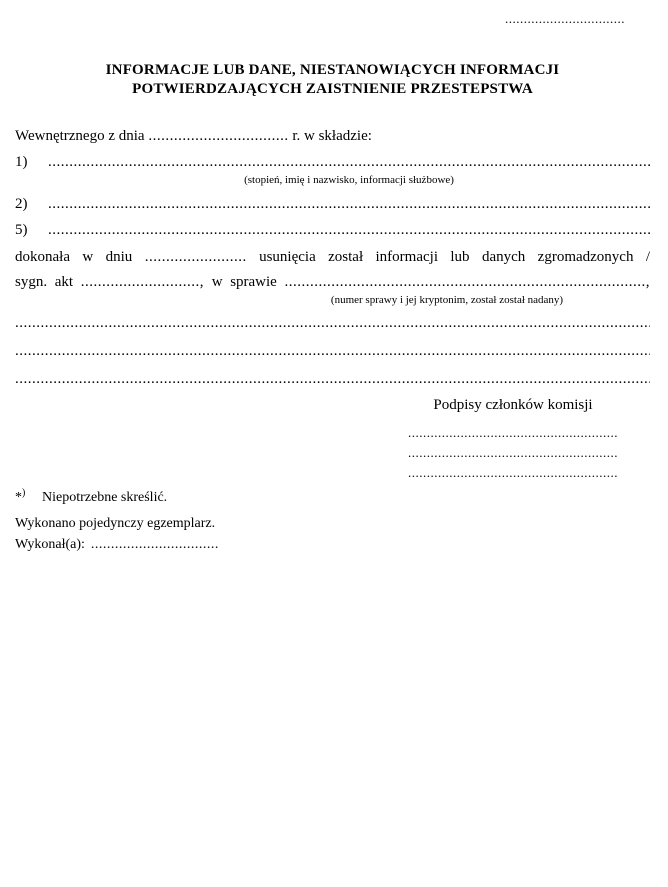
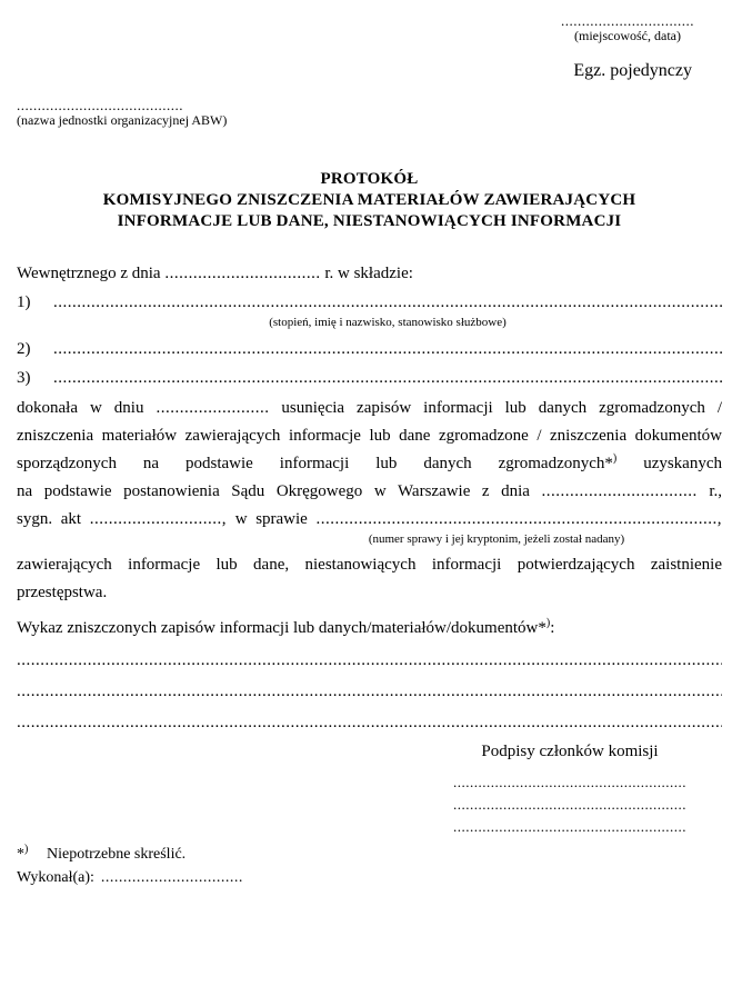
  ................................
+ (miejscowość, data)
+ Egz. pojedynczy
+ ........................................
+ (nazwa jednostki organizacyjnej ABW)
+ PROTOKÓŁ
+ KOMISYJNEGO ZNISZCZENIA MATERIAŁÓW ZAWIERAJĄCYCH
  INFORMACJE LUB DANE, NIESTANOWIĄCYCH INFORMACJI
- POTWIERDZAJĄCYCH ZAISTNIENIE PRZESTEPSTWA
  Wewnętrznego z dnia ................................. r. w składzie:
  1)
  ..............................................................................................................................................
- (stopień, imię i nazwisko, informacji służbowe)
+ (stopień, imię i nazwisko, stanowisko służbowe)
  2)
  ..............................................................................................................................................
- 5)
+ 3)
  ..............................................................................................................................................
- dokonała w dniu ........................ usunięcia został informacji lub danych zgromadzonych /
+ dokonała w dniu ........................ usunięcia zapisów informacji lub danych zgromadzonych /
+ zniszczenia materiałów zawierających informacje lub dane zgromadzone / zniszczenia dokumentów
+ sporządzonych na podstawie informacji lub danych zgromadzonych*) uzyskanych
+ na podstawie postanowienia Sądu Okręgowego w Warszawie z dnia ................................. r.,
  sygn. akt ............................, w sprawie .....................................................................................,
- (numer sprawy i jej kryptonim, został został nadany)
+ (numer sprawy i jej kryptonim, jeżeli został nadany)
+ zawierających informacje lub dane, niestanowiących informacji potwierdzających zaistnienie
+ przestępstwa.
+ Wykaz zniszczonych zapisów informacji lub danych/materiałów/dokumentów*):
  .....................................................................................................................................................
  .....................................................................................................................................................
  .....................................................................................................................................................
  Podpisy członków komisji
  ........................................................
  ........................................................
  ........................................................
  *) Niepotrzebne skreślić.
- Wykonano pojedynczy egzemplarz.
  Wykonał(a): ................................
